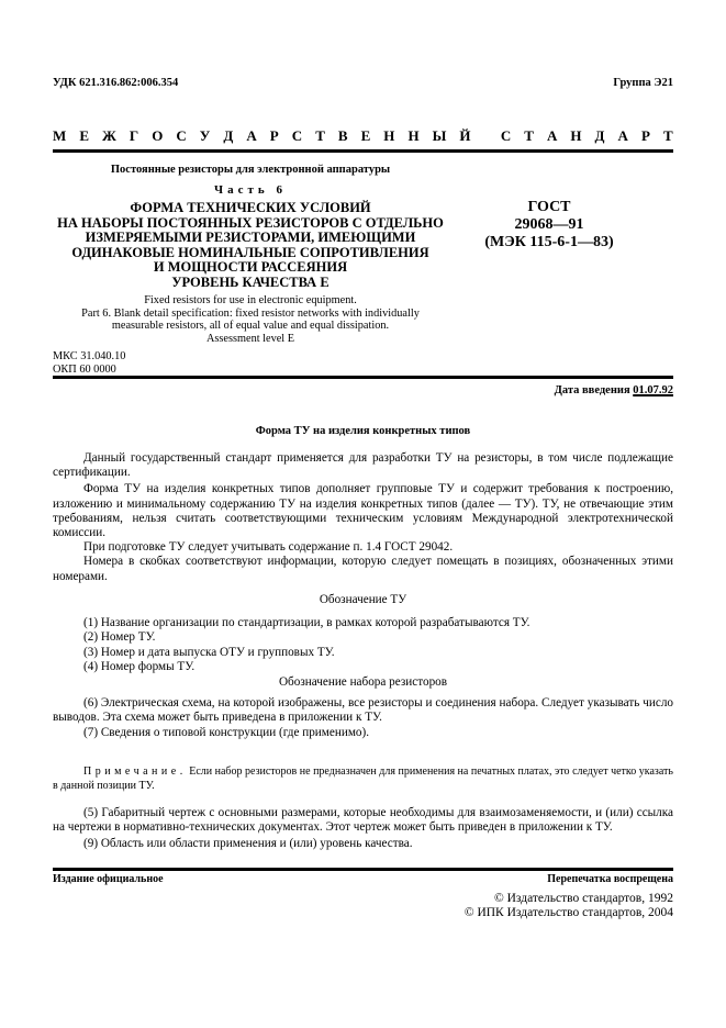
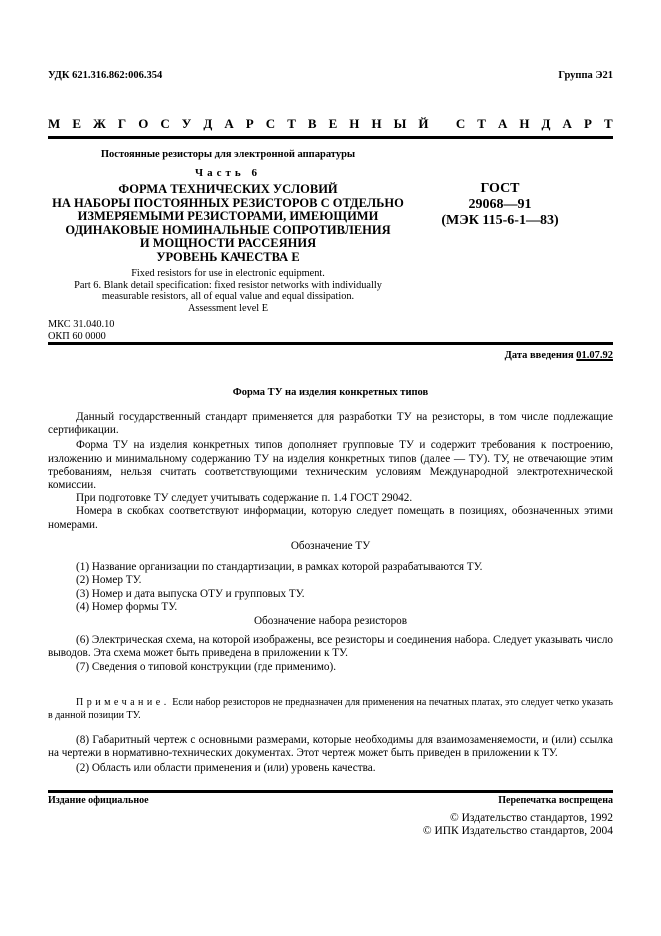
  УДК 621.316.862:006.354
  Группа Э21
  М
  Е
  Ж
  Г
  О
  С
  У
  Д
  А
  Р
  С
  Т
  В
  Е
  Н
  Н
  Ы
  Й
  С
  Т
  А
  Н
  Д
  А
  Р
  Т
  Постоянные резисторы для электронной аппаратуры
  Часть 6
  ФОРМА ТЕХНИЧЕСКИХ УСЛОВИЙ
  НА НАБОРЫ ПОСТОЯННЫХ РЕЗИСТОРОВ С ОТДЕЛЬНО
  ИЗМЕРЯЕМЫМИ РЕЗИСТОРАМИ, ИМЕЮЩИМИ
  ОДИНАКОВЫЕ НОМИНАЛЬНЫЕ СОПРОТИВЛЕНИЯ
  И МОЩНОСТИ РАССЕЯНИЯ
  УРОВЕНЬ КАЧЕСТВА Е
  ГОСТ
  29068—91
  (МЭК 115-6-1—83)
  Fixed resistors for use in electronic equipment.
  Part 6. Blank detail specification: fixed resistor networks with individually
  measurable resistors, all of equal value and equal dissipation.
  Assessment level E
  МКС 31.040.10
  ОКП 60 0000
  Дата введения 01.07.92
  Форма ТУ на изделия конкретных типов
  Данный государственный стандарт применяется для разработки ТУ на резисторы, в том числе подлежащие сертификации.
  Форма ТУ на изделия конкретных типов дополняет групповые ТУ и содержит требования к построению, изложению и минимальному содержанию ТУ на изделия конкретных типов (далее — ТУ). ТУ, не отвечающие этим требованиям, нельзя считать соответствующими техническим условиям Международной электротехнической комиссии.
  При подготовке ТУ следует учитывать содержание п. 1.4 ГОСТ 29042.
  Номера в скобках соответствуют информации, которую следует помещать в позициях, обозначенных этими номерами.
  Обозначение ТУ
  (1) Название организации по стандартизации, в рамках которой разрабатываются ТУ.
  (2) Номер ТУ.
  (3) Номер и дата выпуска ОТУ и групповых ТУ.
  (4) Номер формы ТУ.
  Обозначение набора резисторов
  (6) Электрическая схема, на которой изображены, все резисторы и соединения набора. Следует указывать число выводов. Эта схема может быть приведена в приложении к ТУ.
  (7) Сведения о типовой конструкции (где применимо).
  Примечание. Если набор резисторов не предназначен для применения на печатных платах, это следует четко указать в данной позиции ТУ.
- (5) Габаритный чертеж с основными размерами, которые необходимы для взаимозаменяемости, и (или) ссылка на чертежи в нормативно-технических документах. Этот чертеж может быть приведен в приложении к ТУ.
+ (8) Габаритный чертеж с основными размерами, которые необходимы для взаимозаменяемости, и (или) ссылка на чертежи в нормативно-технических документах. Этот чертеж может быть приведен в приложении к ТУ.
- (9) Область или области применения и (или) уровень качества.
+ (2) Область или области применения и (или) уровень качества.
  Издание официальное
  Перепечатка воспрещена
  © Издательство стандартов, 1992
  © ИПК Издательство стандартов, 2004
